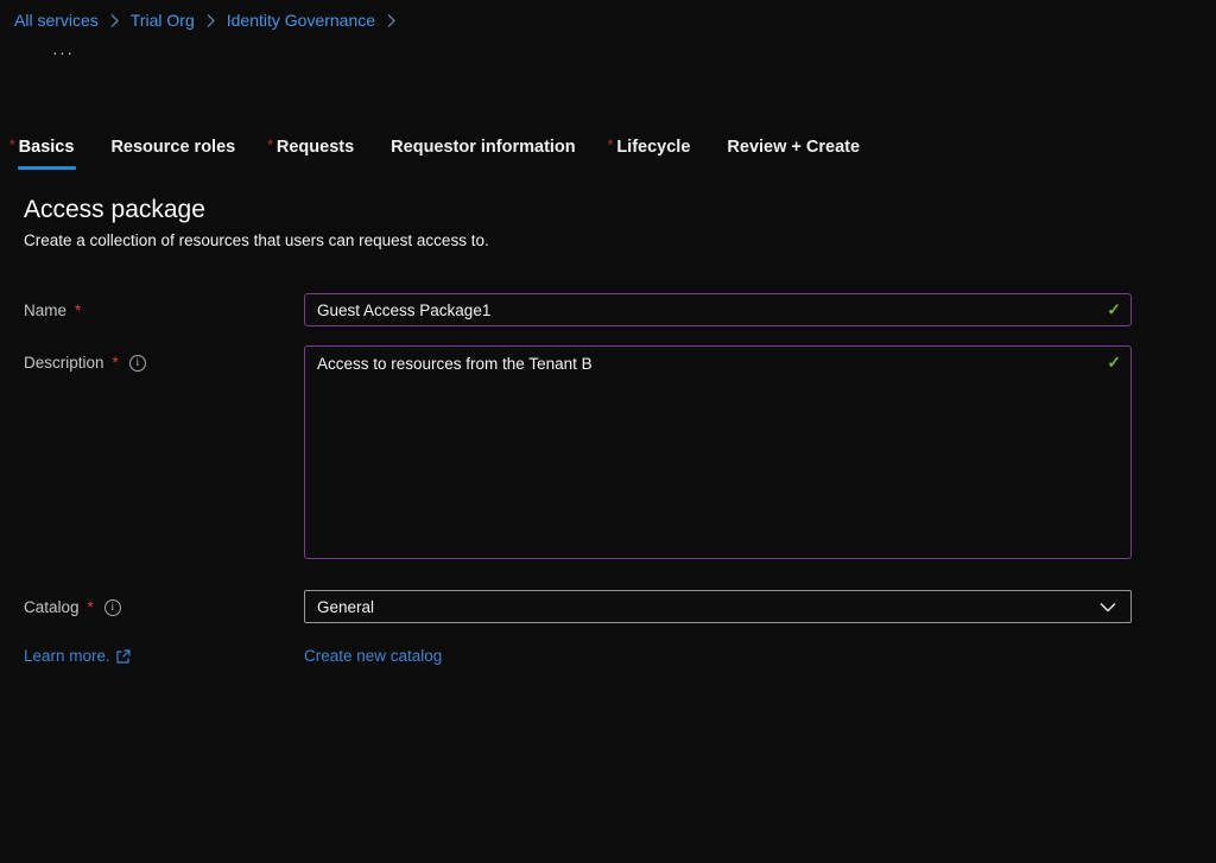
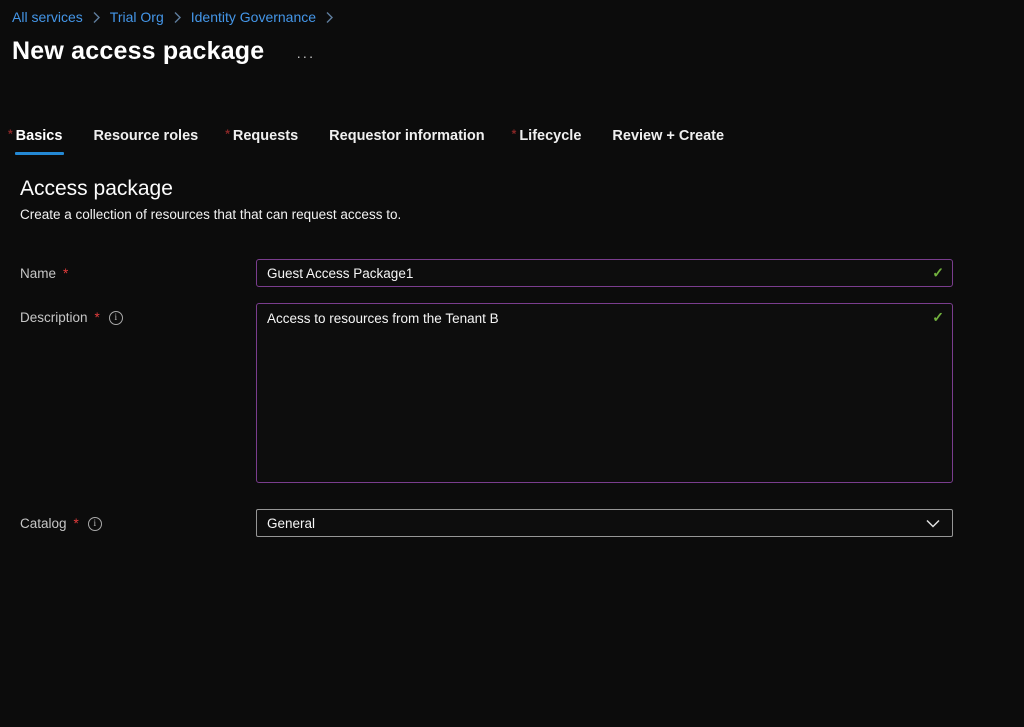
  All services
  Trial Org
  Identity Governance
+ New access package
  ···
  *
  Basics
  Resource roles
  *
  Requests
  Requestor information
  *
  Lifecycle
  Review + Create
  Access package
- Create a collection of resources that users can request access to.
+ Create a collection of resources that that can request access to.
  Name
  *
  Guest Access Package1
  ✓
  Description
  *
  i
  Access to resources from the Tenant B
  ✓
  Catalog
  *
  i
  General
- Learn more.
- Create new catalog
